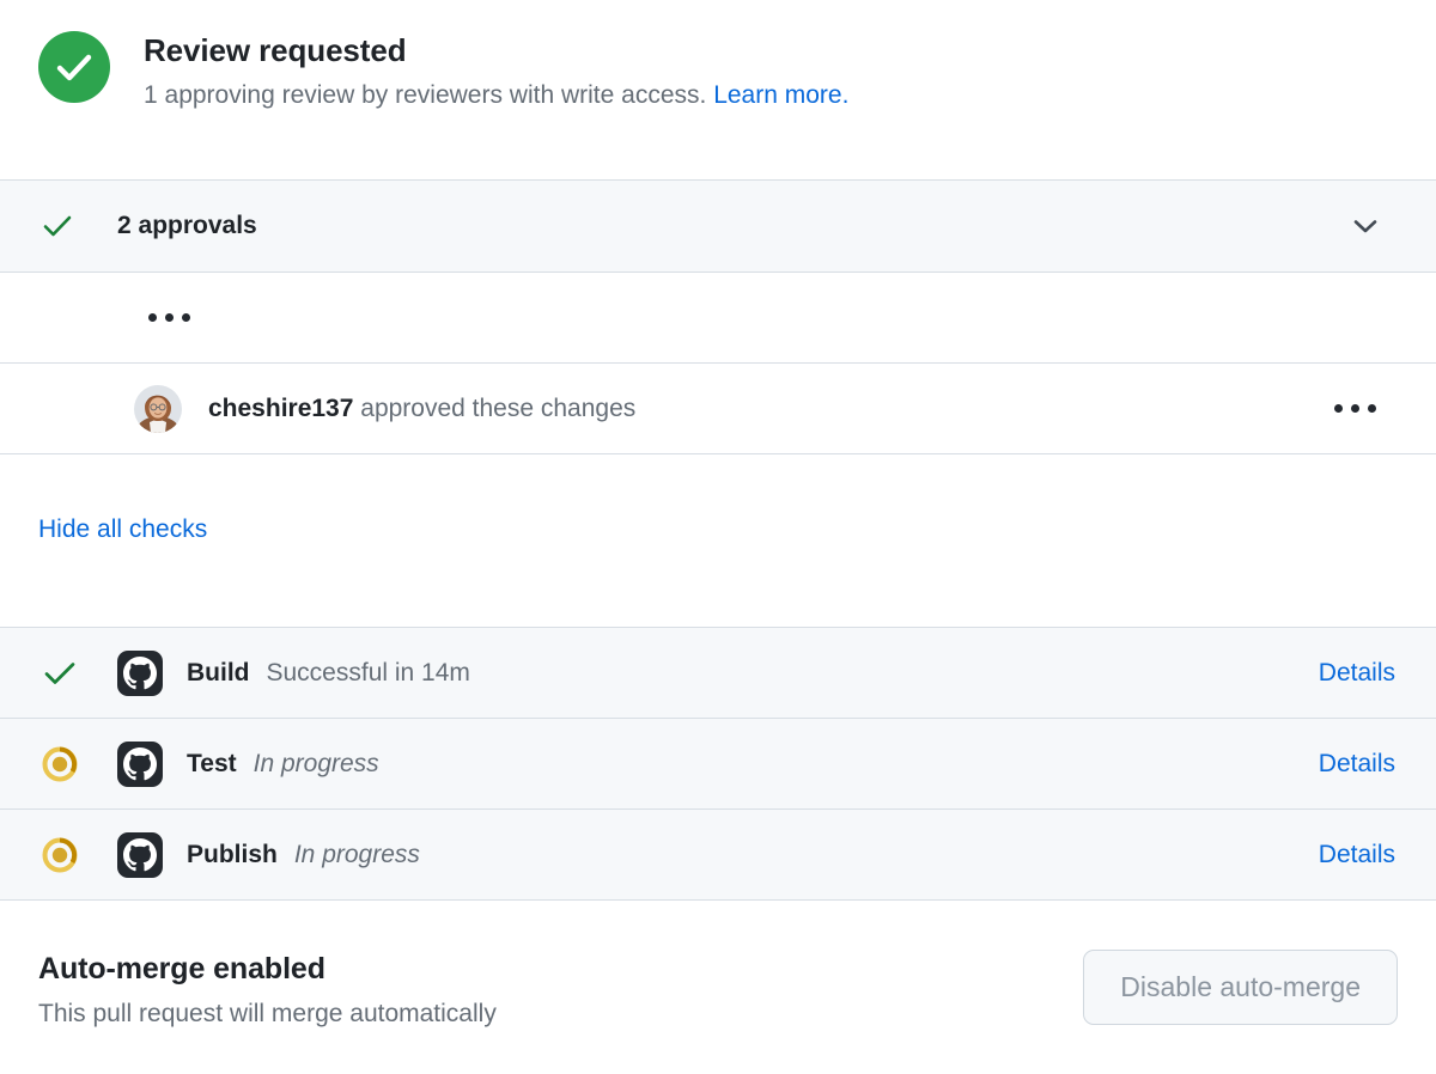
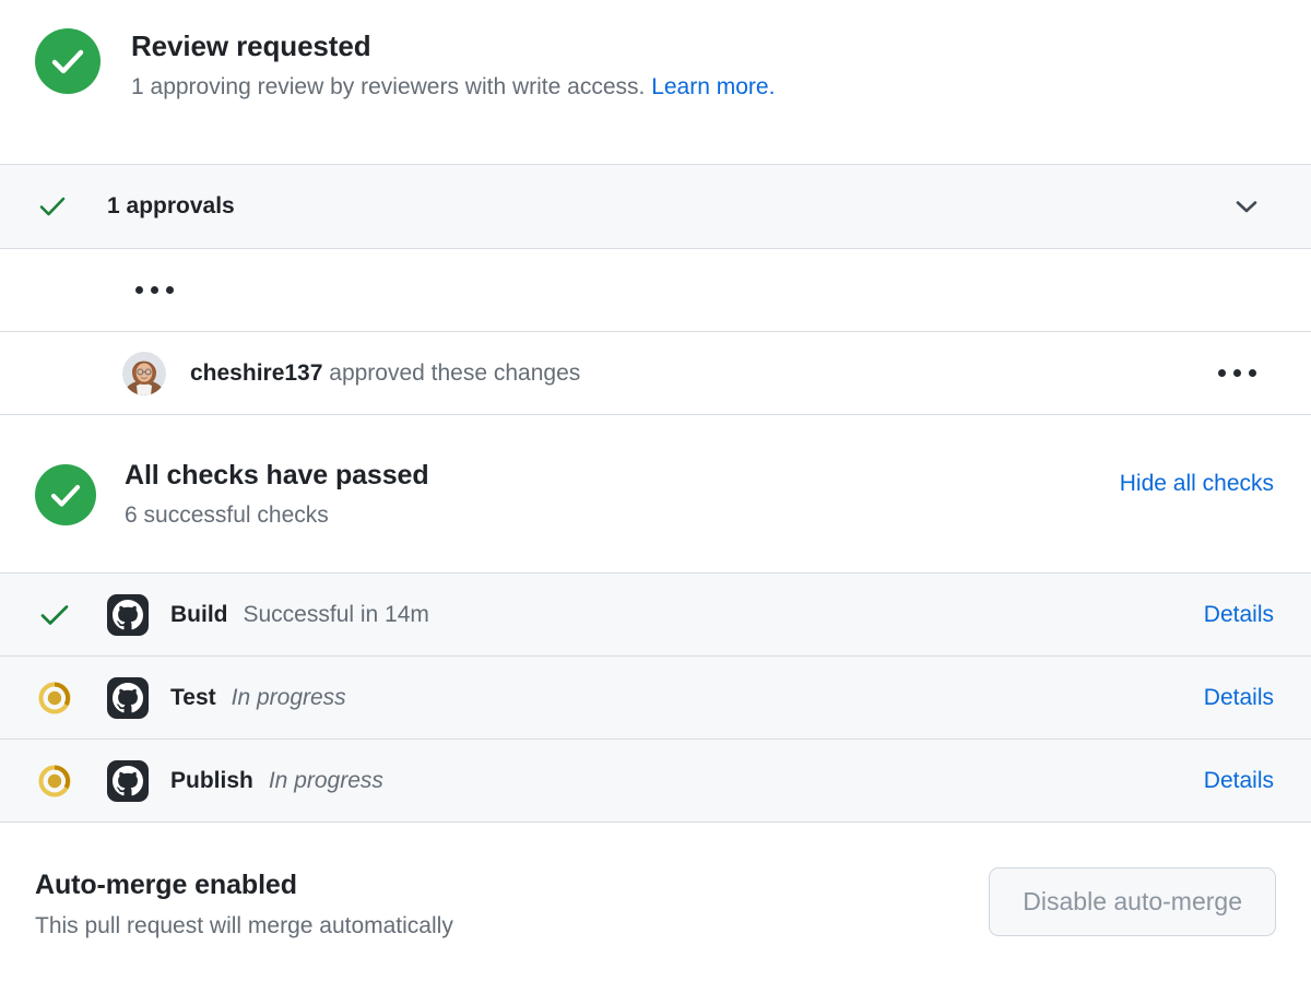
  Review requested
  1 approving review by reviewers with write access. Learn more.
- 2 approvals
+ 1 approvals
  cheshire137 approved these changes
+ All checks have passed
+ 6 successful checks
  Hide all checks
  Build
  Successful in 14m
  Details
  Test
  In progress
  Details
  Publish
  In progress
  Details
  Auto-merge enabled
  This pull request will merge automatically
  Disable auto-merge
